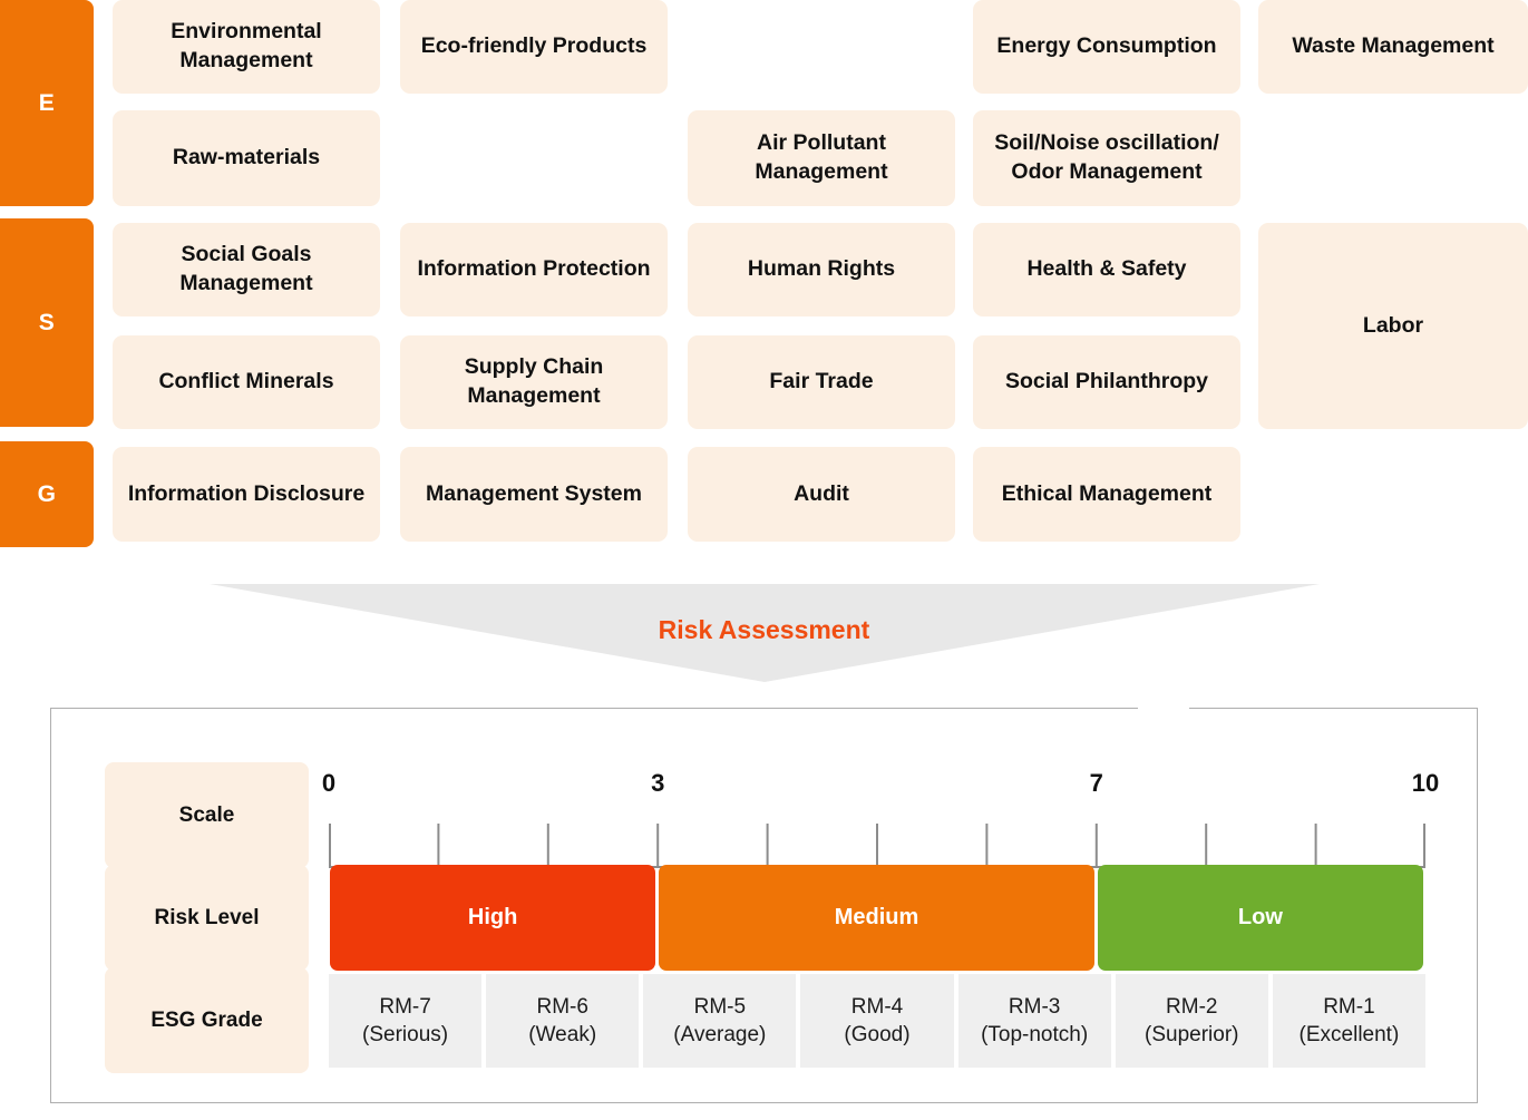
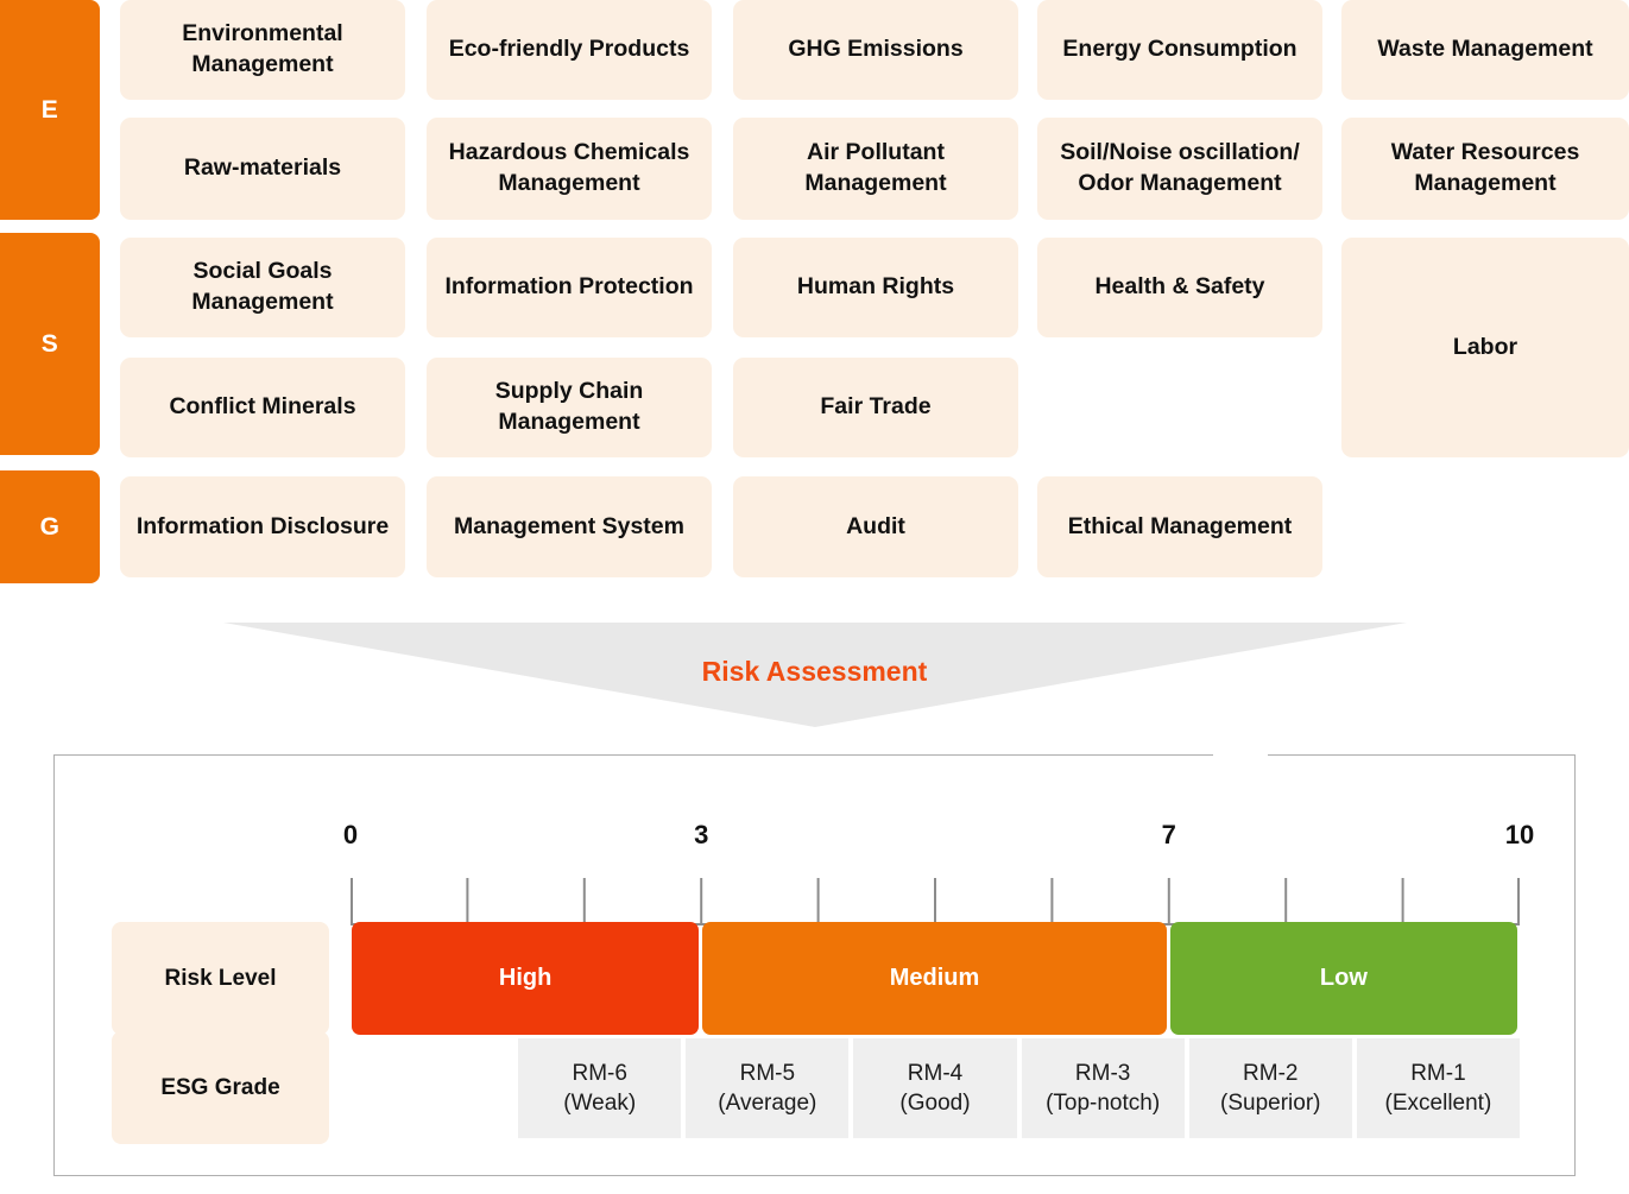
  E
  S
  G
  Environmental Management
  Eco-friendly Products
+ GHG Emissions
  Energy Consumption
  Waste Management
  Raw-materials
+ Hazardous Chemicals Management
  Air Pollutant Management
  Soil/Noise oscillation/ Odor Management
+ Water Resources Management
  Social Goals Management
  Information Protection
  Human Rights
  Health & Safety
  Labor
  Conflict Minerals
  Supply Chain Management
  Fair Trade
- Social Philanthropy
  Information Disclosure
  Management System
  Audit
  Ethical Management
  Risk Assessment
- Scale
  Risk Level
  ESG Grade
  0
  3
  7
  10
  High
  Medium
  Low
- RM-7
- (Serious)
  RM-6
  (Weak)
  RM-5
  (Average)
  RM-4
  (Good)
  RM-3
  (Top-notch)
  RM-2
  (Superior)
  RM-1
  (Excellent)
